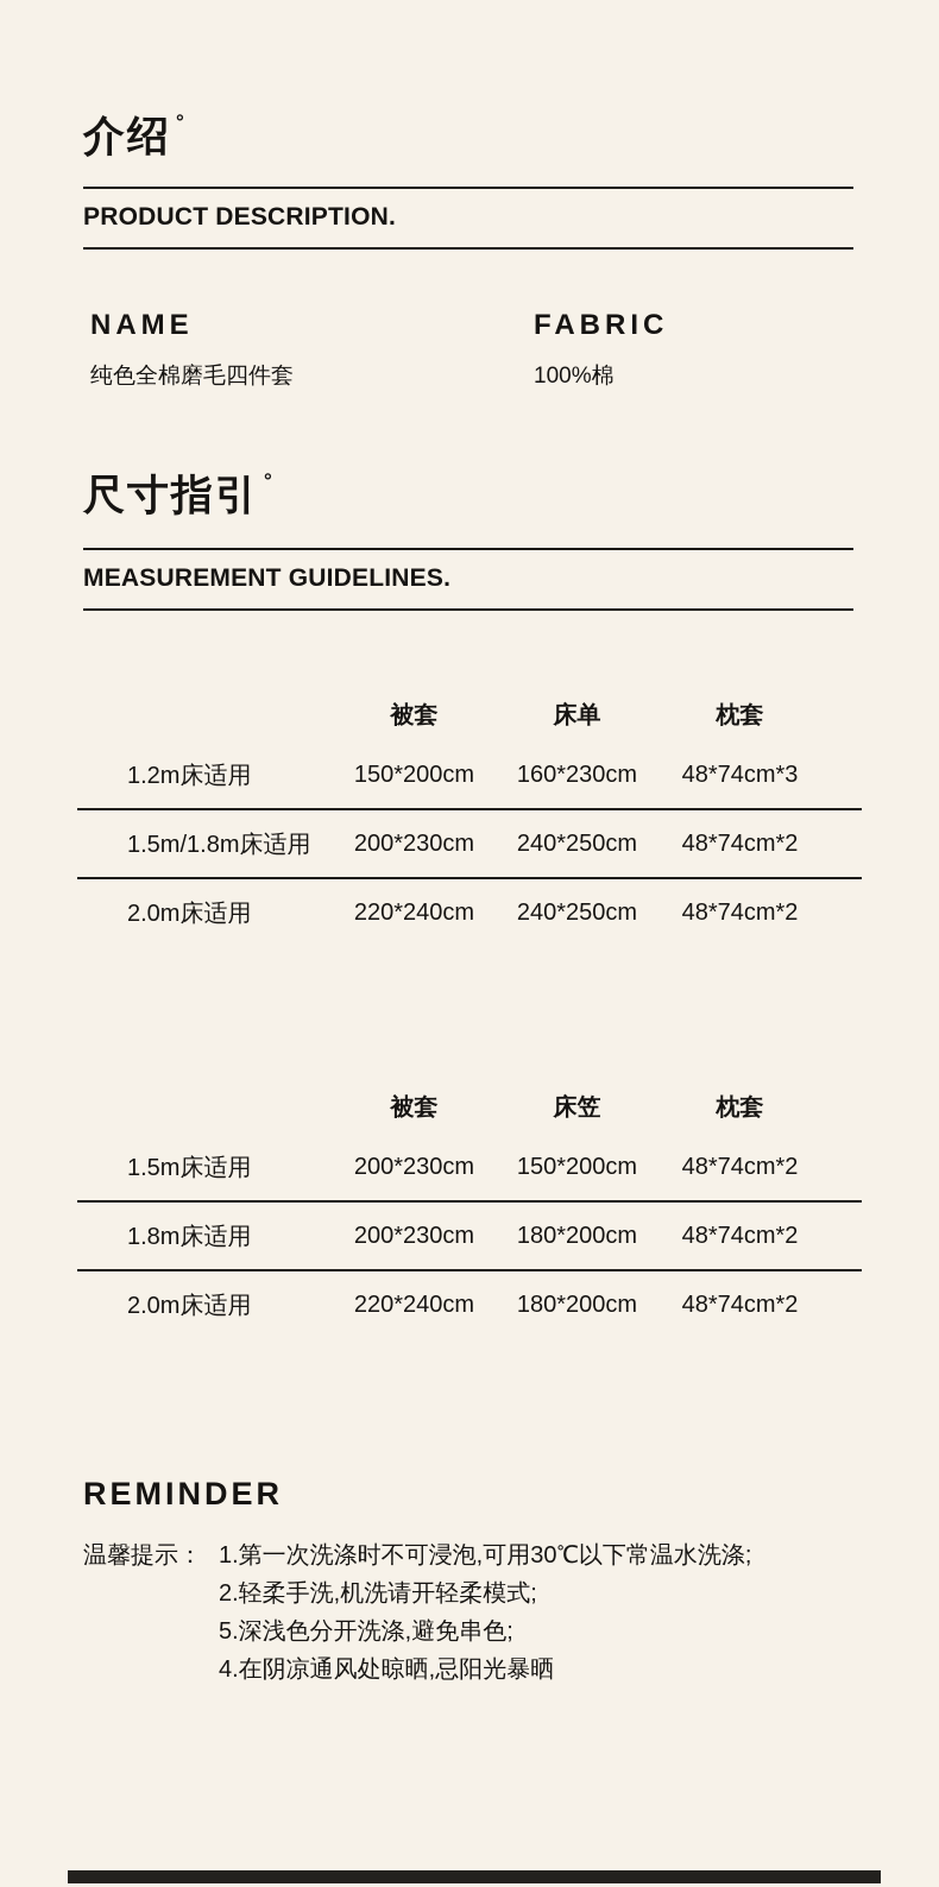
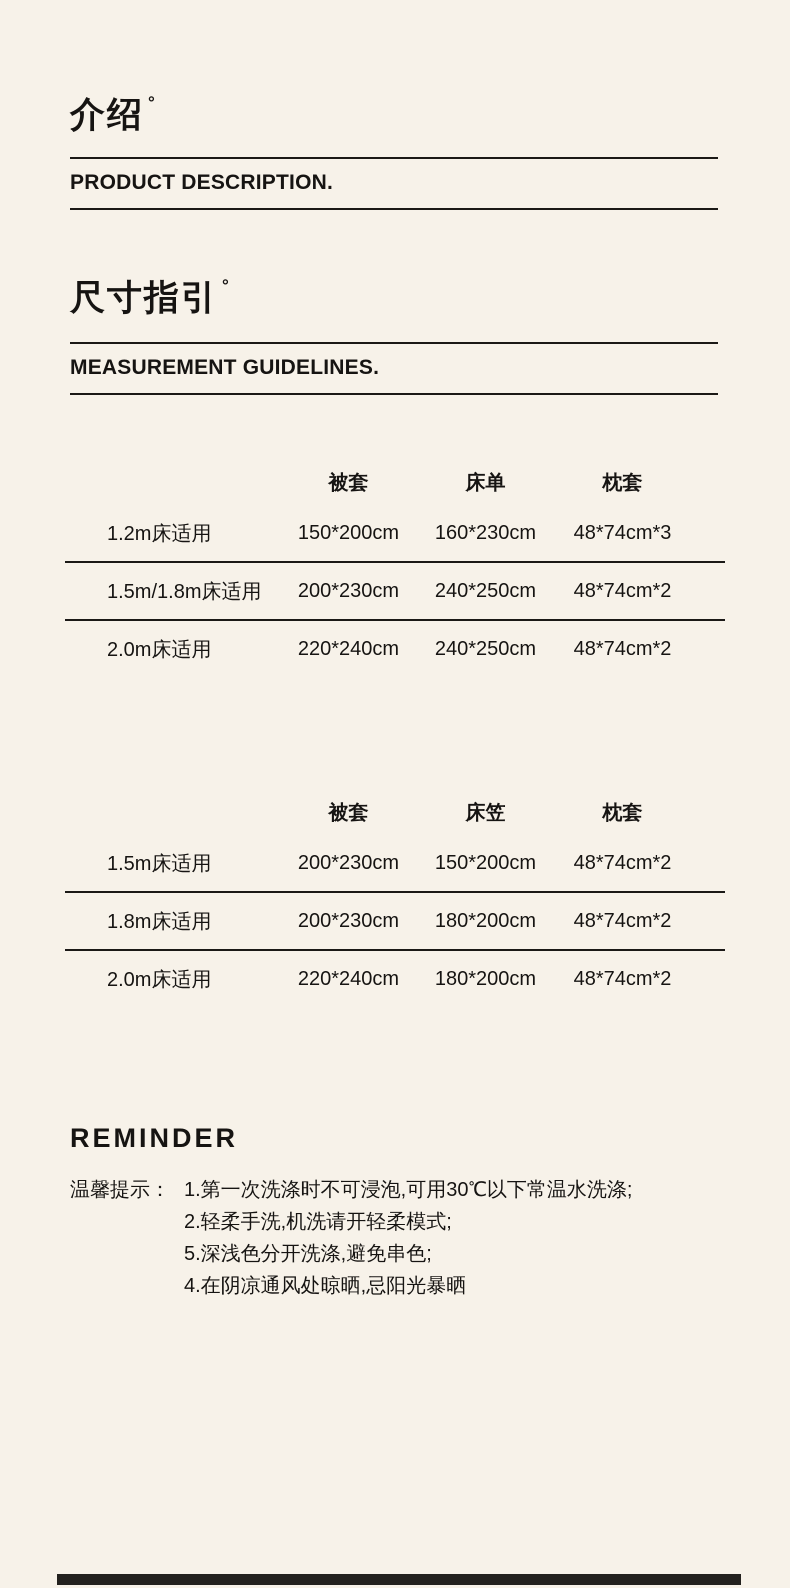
  介绍 °
  PRODUCT DESCRIPTION.
- NAME
- 纯色全棉磨毛四件套
- FABRIC
- 100%棉
  尺寸指引 °
  MEASUREMENT GUIDELINES.
  被套
  床单
  枕套
  1.2m床适用
  150*200cm
  160*230cm
  48*74cm*3
  1.5m/1.8m床适用
  200*230cm
  240*250cm
  48*74cm*2
  2.0m床适用
  220*240cm
  240*250cm
  48*74cm*2
  被套
  床笠
  枕套
  1.5m床适用
  200*230cm
  150*200cm
  48*74cm*2
  1.8m床适用
  200*230cm
  180*200cm
  48*74cm*2
  2.0m床适用
  220*240cm
  180*200cm
  48*74cm*2
  REMINDER
  温馨提示：
  1.第一次洗涤时不可浸泡,可用30℃以下常温水洗涤;
  2.轻柔手洗,机洗请开轻柔模式;
  5.深浅色分开洗涤,避免串色;
  4.在阴凉通风处晾晒,忌阳光暴晒
